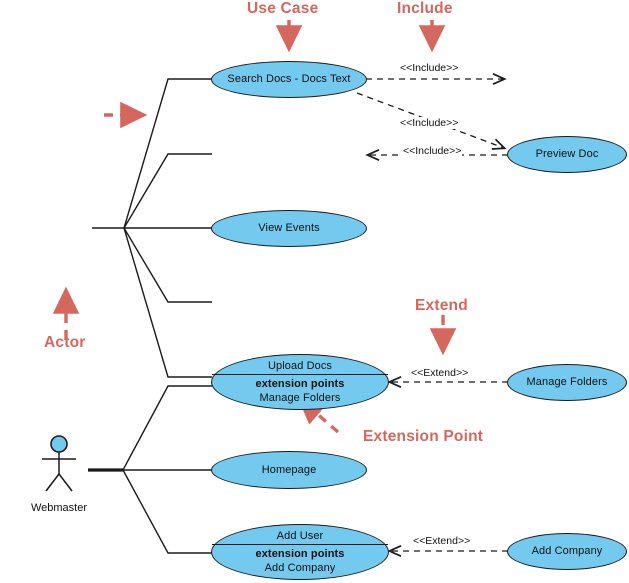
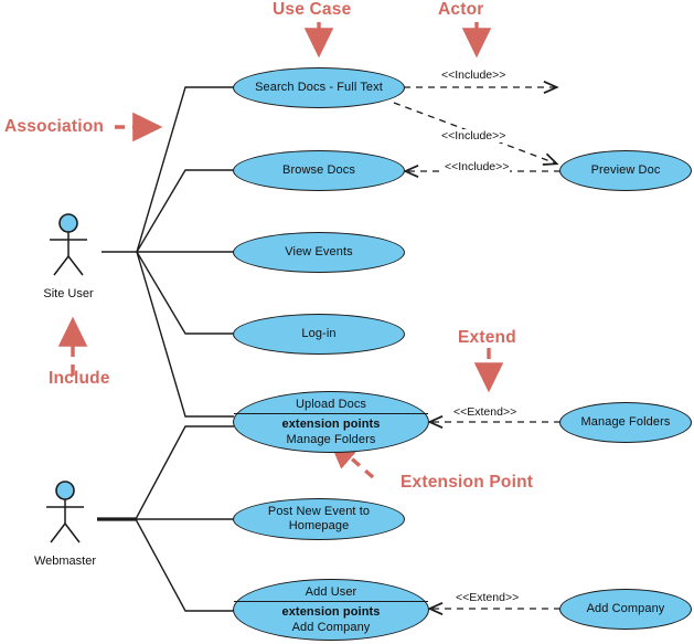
+ Site User
  Webmaster
- Search Docs - Docs Text
+ Search Docs - Full Text
+ Browse Docs
  View Events
+ Log-in
  Upload Docs
  extension points
  Manage Folders
+ Post New Event to
  Homepage
  Add User
  extension points
  Add Company
  Preview Doc
  Manage Folders
  Add Company
  <<Include>>
  <<Include>>
  <<Include>>
  <<Extend>>
  <<Extend>>
  Use Case
- Include
+ Actor
+ Association
- Actor
+ Include
  Extend
  Extension Point
